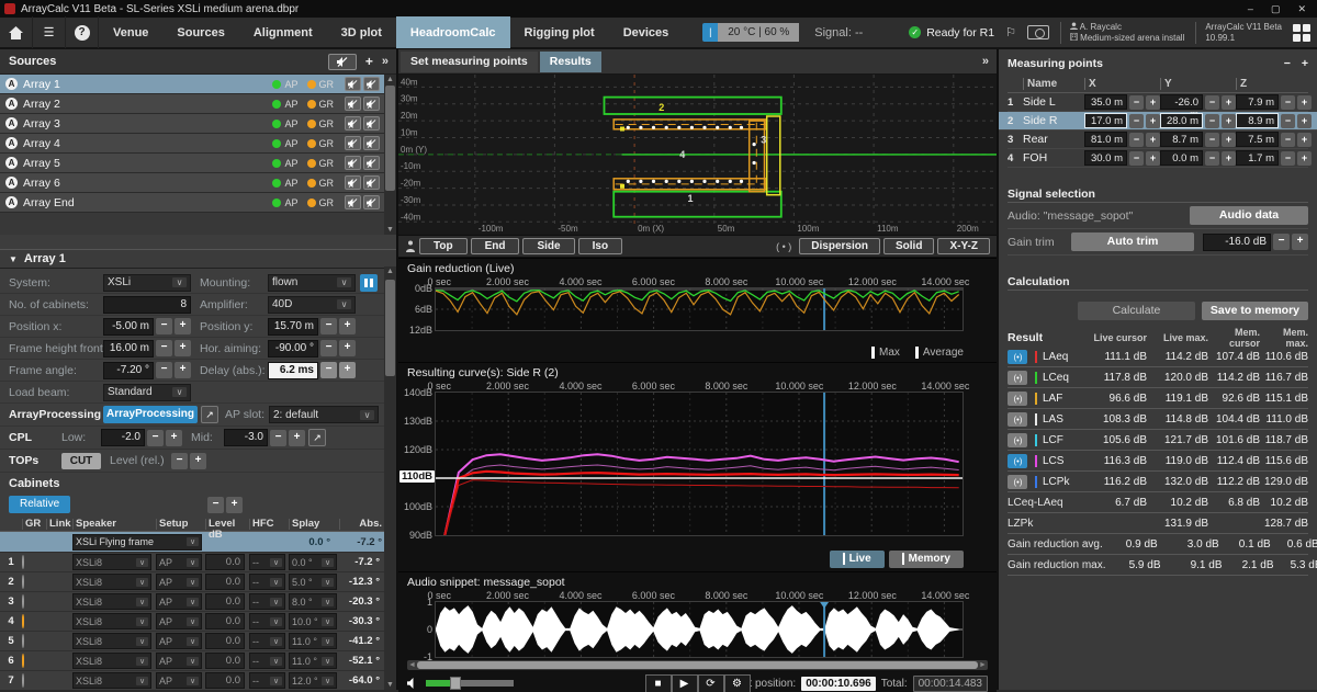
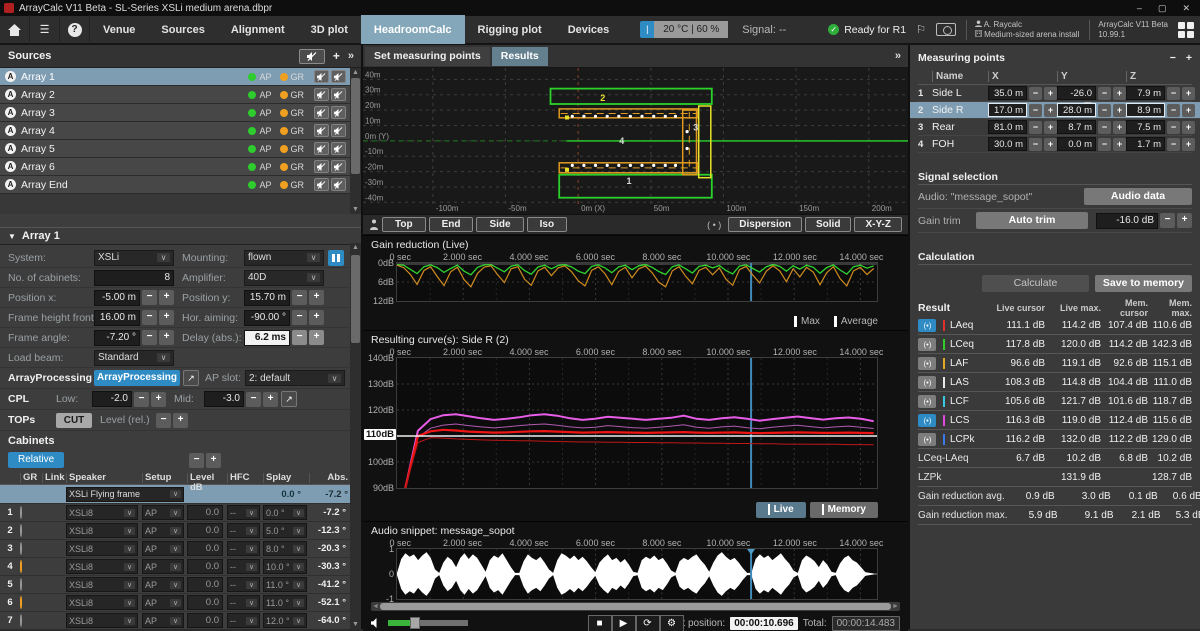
  ArrayCalc V11 Beta - SL-Series XSLi medium arena.dbpr
  –
  ▢
  ✕
  ☰
  ?
  Venue
  Sources
  Alignment
  3D plot
  HeadroomCalc
  Rigging plot
  Devices
  |
  20 °C | 60 %
  Signal: --
  ✓
  Ready for R1
  ⚐
  A. Raycalc
  Medium-sized arena install
  ArrayCalc V11 Beta
  10.99.1
  Sources
  +
  »
  A
  Array 1
  AP
  GR
  A
  Array 2
  AP
  GR
  A
  Array 3
  AP
  GR
  A
  Array 4
  AP
  GR
  A
  Array 5
  AP
  GR
  A
  Array 6
  AP
  GR
  A
  Array End
  AP
  GR
  ▼
  Array 1
  System:
  XSLi
  ∨
  Mounting:
  flown
  ∨
  No. of cabinets:
  8
  Amplifier:
  40D
  ∨
  Position x:
  -5.00 m
  −
  +
  Position y:
  15.70 m
  −
  +
  Frame height front
  16.00 m
  −
  +
  Hor. aiming:
  -90.00 °
  −
  +
  Frame angle:
  -7.20 °
  −
  +
  Delay (abs.):
  6.2 ms
  −
  +
  Load beam:
  Standard
  ∨
  ArrayProcessing
  ArrayProcessing
  ↗
  AP slot:
  2: default
  ∨
  CPL
  Low:
  -2.0
  −
  +
  Mid:
  -3.0
  −
  +
  ↗
  TOPs
  CUT
  Level (rel.)
  −
  +
  Cabinets
  Relative
  −
  +
  GR
  Link
  Speaker
  Setup
  Level dB
  HFC
  Splay
  Abs.
  XSLi Flying frame
  0.0 °
  -7.2 °
  1
  XSLi8
  AP
  0.0
  --
  0.0 °
  -7.2 °
  2
  XSLi8
  AP
  0.0
  --
  5.0 °
  -12.3 °
  3
  XSLi8
  AP
  0.0
  --
  8.0 °
  -20.3 °
  4
  XSLi8
  AP
  0.0
  --
  10.0 °
  -30.3 °
  5
  XSLi8
  AP
  0.0
  --
  11.0 °
  -41.2 °
  6
  XSLi8
  AP
  0.0
  --
  11.0 °
  -52.1 °
  7
  XSLi8
  AP
  0.0
  --
  12.0 °
  -64.0 °
  Set measuring points
  Results
  »
  40m
  30m
  20m
  10m
  0m (Y)
  -10m
  -20m
  -30m
  -40m
  -100m
  -50m
  0m (X)
  50m
  100m
- 110m
+ 150m
  200m
  1
  2
  3
  4
  Top
  End
  Side
  Iso
  ( • )
  Dispersion
  Solid
  X-Y-Z
  Gain reduction (Live)
  0 sec
  2.000 sec
  4.000 sec
  6.000 sec
  8.000 sec
  10.000 sec
  12.000 sec
  14.000 sec
  0dB
  6dB
  12dB
  Max
  Average
  Resulting curve(s): Side R (2)
  0 sec
  2.000 sec
  4.000 sec
  6.000 sec
  8.000 sec
  10.000 sec
  12.000 sec
  14.000 sec
  140dB
  130dB
  120dB
  100dB
  90dB
  110dB
  Live
  Memory
  Audio snippet: message_sopot
  0 sec
  2.000 sec
  4.000 sec
  6.000 sec
  8.000 sec
  10.000 sec
  12.000 sec
  14.000 sec
  1
  0
  -1
  ■
  ▶
  ⟳
  ⚙
  00:00:10.696
  Total:
  00:00:14.483
  Measuring points
  −
  +
  Name
  X
  Y
  Z
  1
  Side L
  35.0 m
  −
  +
  -26.0
  −
  +
  7.9 m
  −
  +
  2
  Side R
  17.0 m
  −
  +
  28.0 m
  −
  +
  8.9 m
  −
  +
  3
  Rear
  81.0 m
  −
  +
  8.7 m
  −
  +
  7.5 m
  −
  +
  4
  FOH
  30.0 m
  −
  +
  0.0 m
  −
  +
  1.7 m
  −
  +
  Signal selection
  Audio: "message_sopot"
  Audio data
  Gain trim
  Auto trim
  -16.0 dB
  −
  +
  Calculation
  Calculate
  Save to memory
  Result
  Live cursor
  Live max.
  Mem. cursor
  Mem. max.
  ( • )
  LAeq
  111.1 dB
  114.2 dB
  107.4 dB
  110.6 dB
  ( • )
  LCeq
  117.8 dB
  120.0 dB
  114.2 dB
- 116.7 dB
+ 142.3 dB
  ( • )
  LAF
  96.6 dB
  119.1 dB
  92.6 dB
  115.1 dB
  ( • )
  LAS
  108.3 dB
  114.8 dB
  104.4 dB
  111.0 dB
  ( • )
  LCF
  105.6 dB
  121.7 dB
  101.6 dB
  118.7 dB
  ( • )
  LCS
  116.3 dB
  119.0 dB
  112.4 dB
  115.6 dB
  ( • )
  LCPk
  116.2 dB
  132.0 dB
  112.2 dB
  129.0 dB
  LCeq-LAeq
  6.7 dB
  10.2 dB
  6.8 dB
  10.2 dB
  LZPk
  131.9 dB
  128.7 dB
  Gain reduction avg.
  0.9 dB
  3.0 dB
  0.1 dB
  0.6 dB
  Gain reduction max.
  5.9 dB
  9.1 dB
  2.1 dB
  5.3 d
